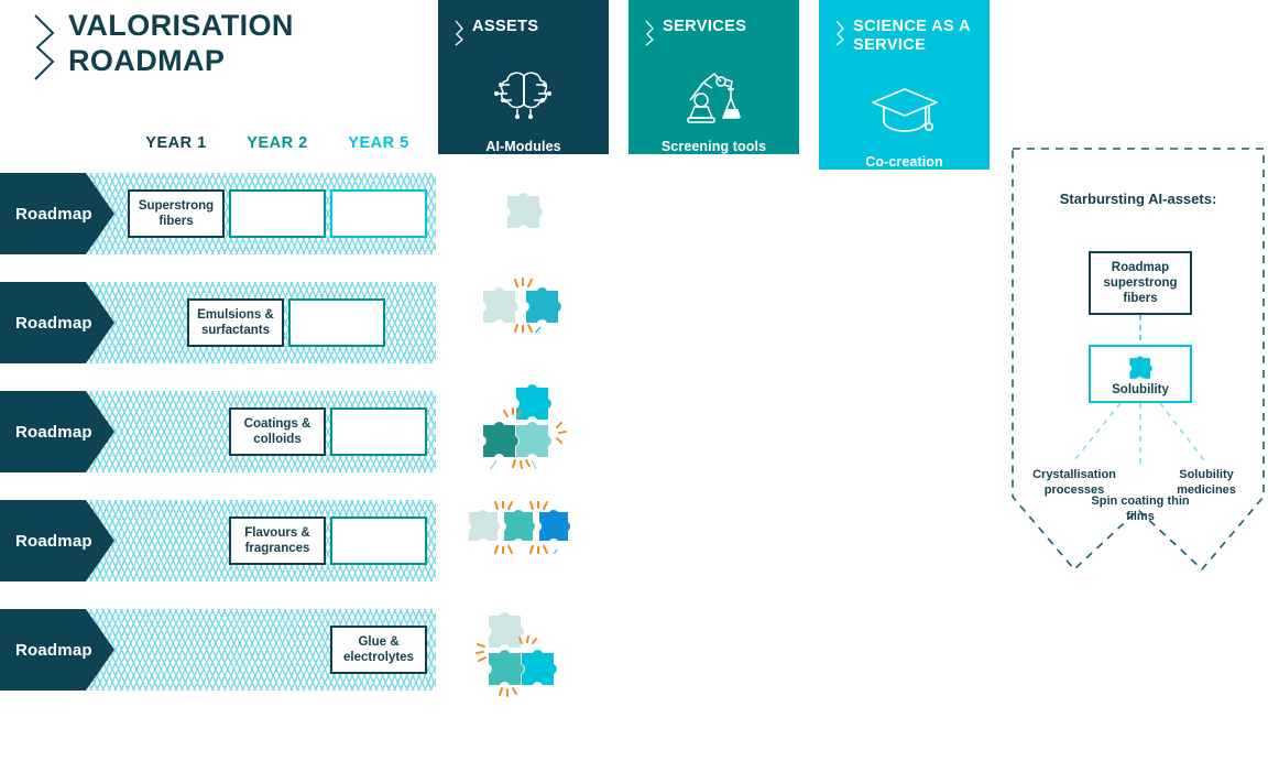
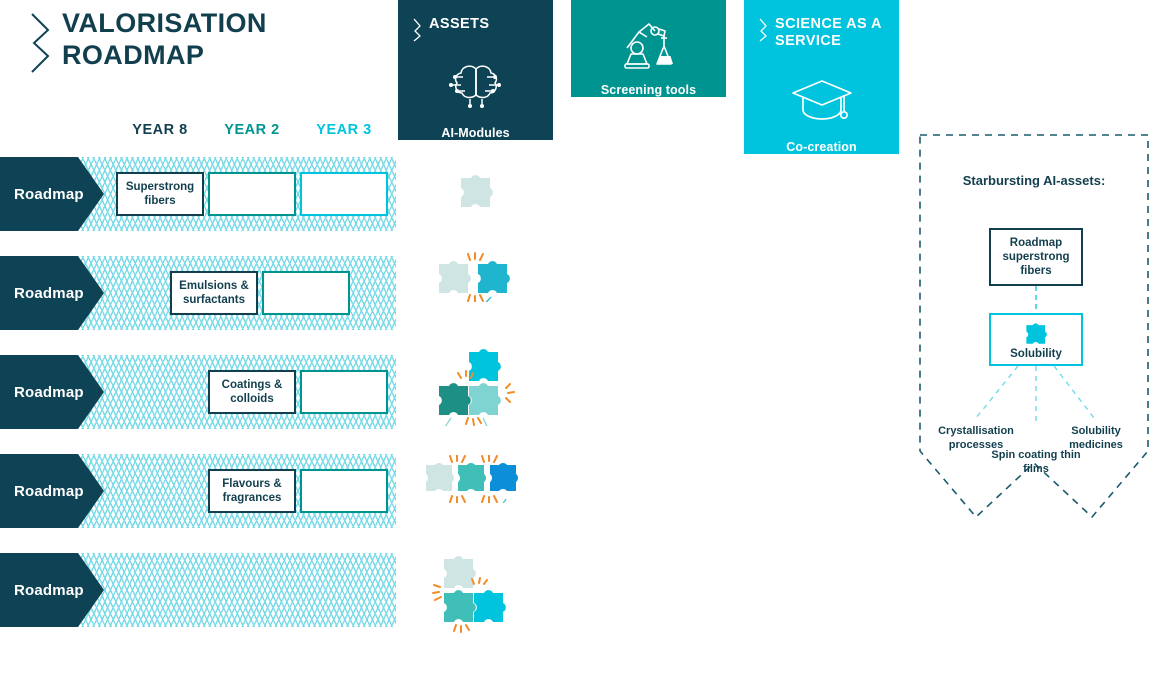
  VALORISATION
  ROADMAP
- YEAR 1
+ YEAR 8
  YEAR 2
- YEAR 5
+ YEAR 3
  Roadmap
  Superstrong fibers
  Roadmap
  Emulsions & surfactants
  Roadmap
  Coatings & colloids
  Roadmap
  Flavours & fragrances
  Roadmap
- Glue & electrolytes
  ASSETS
  AI-Modules
- SERVICES
  Screening tools
  SCIENCE AS A SERVICE
  Co-creation
  Starbursting AI-assets:
  Roadmap superstrong fibers
  Solubility
  Crystallisation processes
  Spin coating thin films
  Solubility medicines
